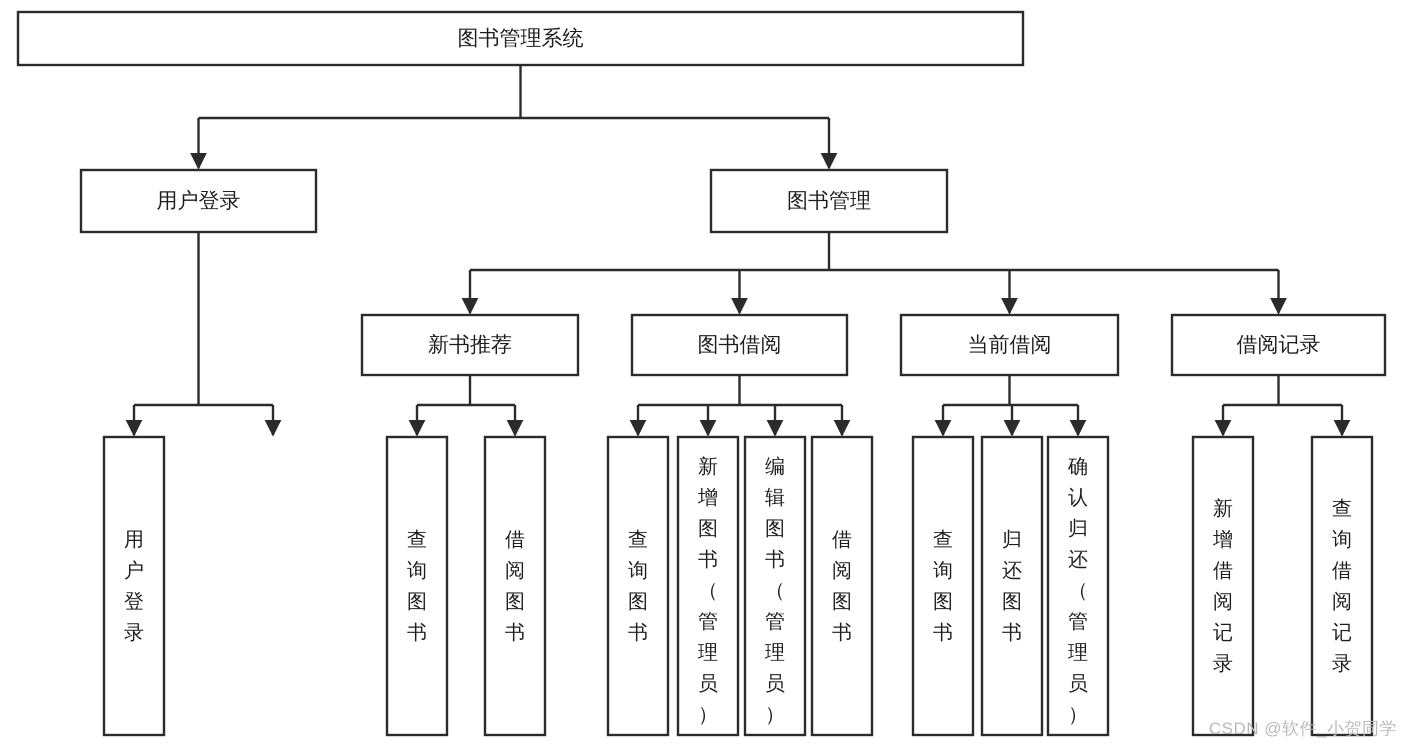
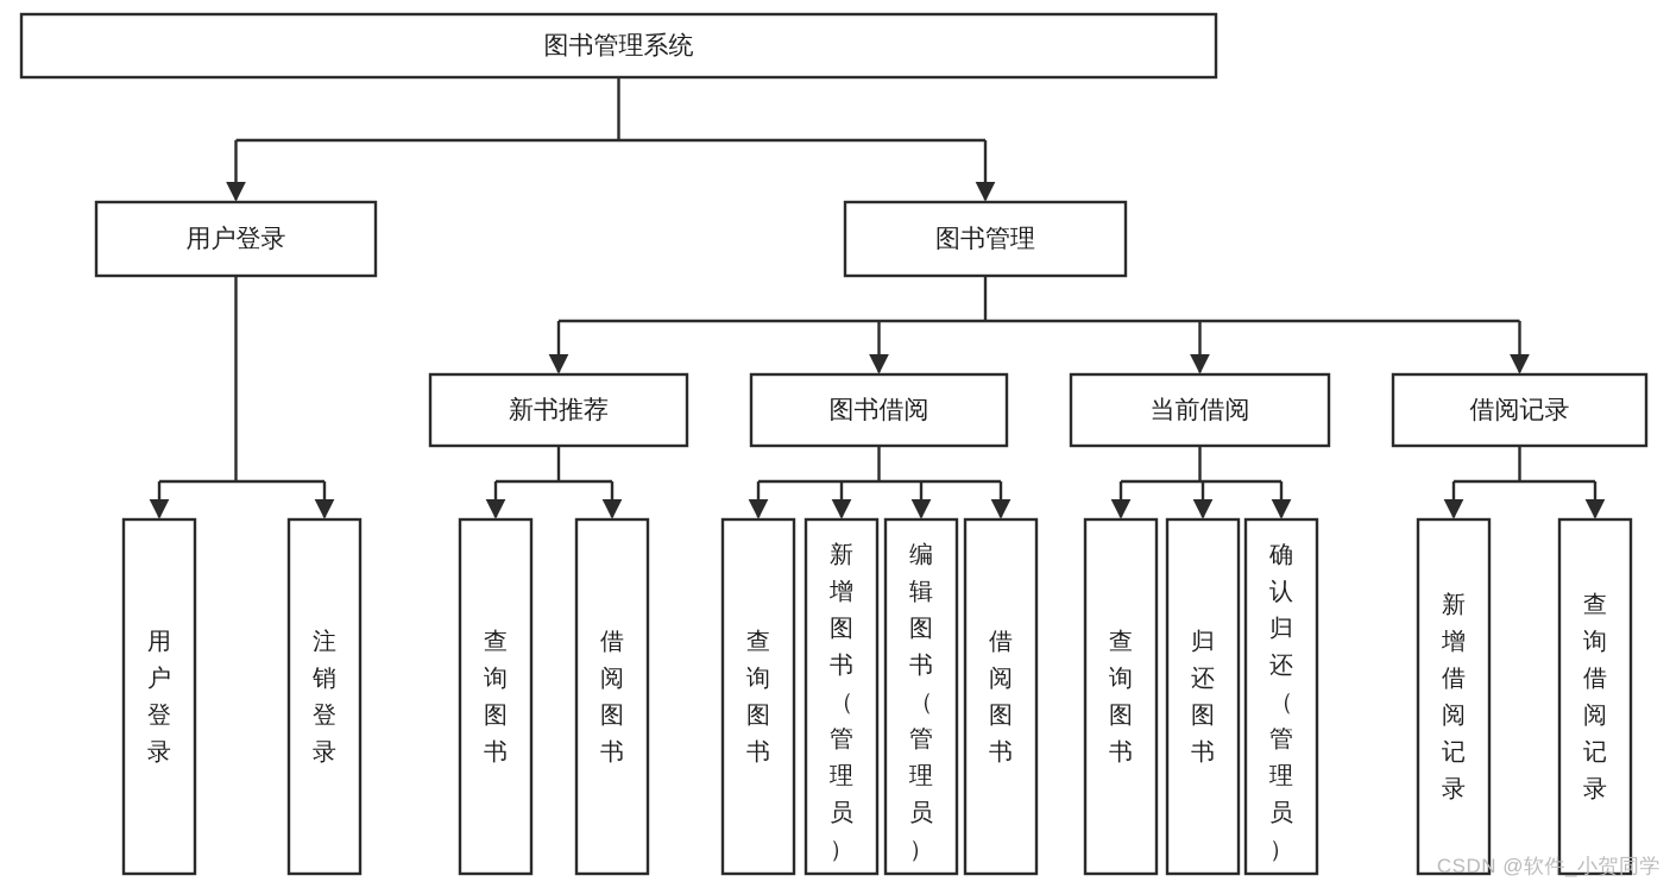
  图书管理系统
  用户登录
  图书管理
  新书推荐
  图书借阅
  当前借阅
  借阅记录
  用户登录
+ 注销登录
  查询图书
  借阅图书
  查询图书
  新增图书（管理员）
  编辑图书（管理员）
  借阅图书
  查询图书
  归还图书
  确认归还（管理员）
  新增借阅记录
  查询借阅记录
  CSDN @软件_小贺同学
